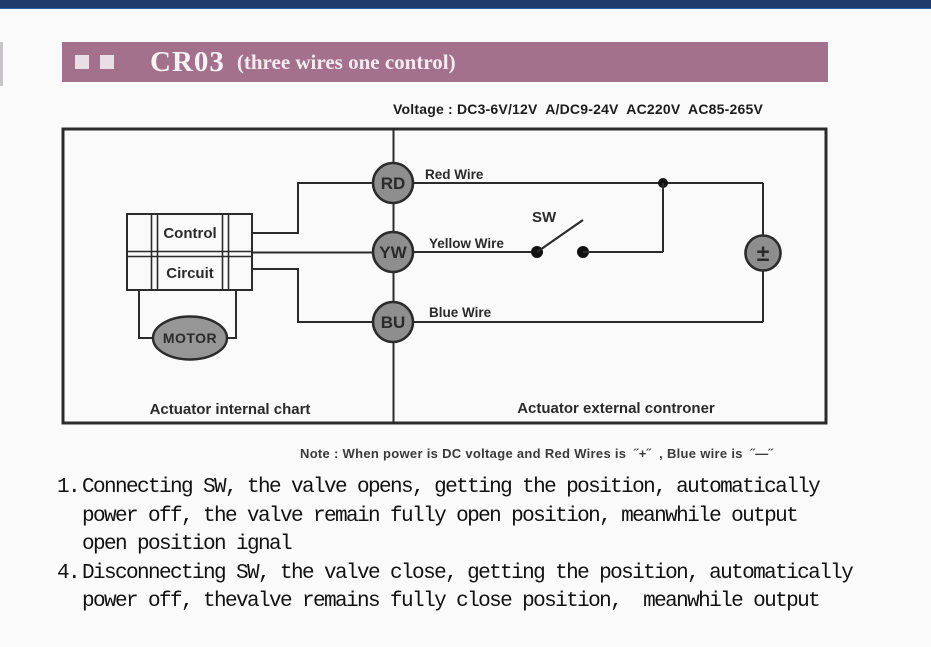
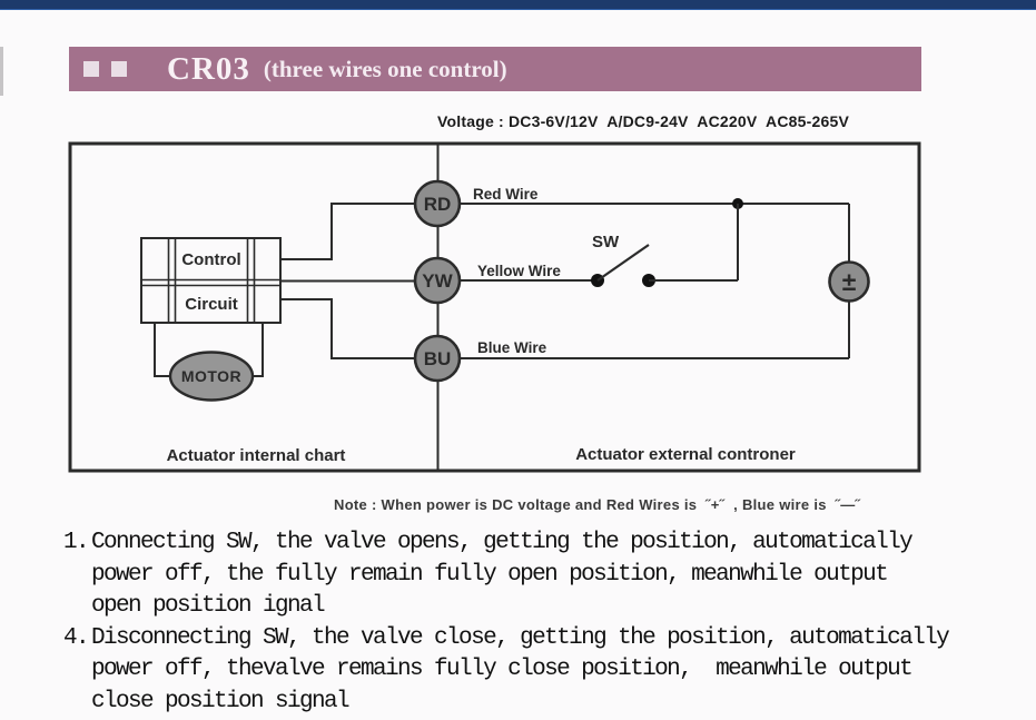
  CR03
  (three wires one control)
  Voltage : DC3-6V/12V A/DC9-24V AC220V AC85-265V
  Control
  Circuit
  MOTOR
  ±
  RD
  YW
  BU
  Red Wire
  Yellow Wire
  Blue Wire
  SW
  Actuator internal chart
  Actuator external controner
  Note : When power is DC voltage and Red Wires is ˝+˝ , Blue wire is ˝—˝
  1.
  Connecting SW, the valve opens, getting the position, automatically
- power off, the valve remain fully open position, meanwhile output
+ power off, the fully remain fully open position, meanwhile output
  open position ignal
  4.
  Disconnecting SW, the valve close, getting the position, automatically
  power off, thevalve remains fully close position, meanwhile output
+ close position signal
